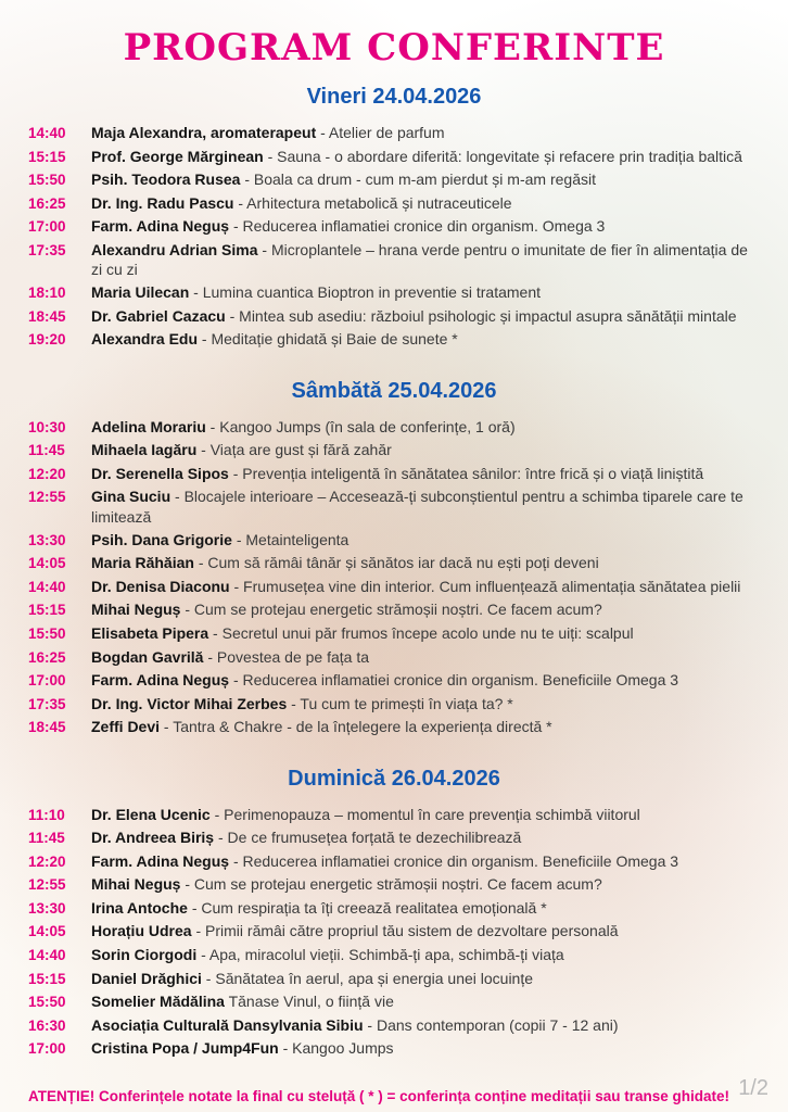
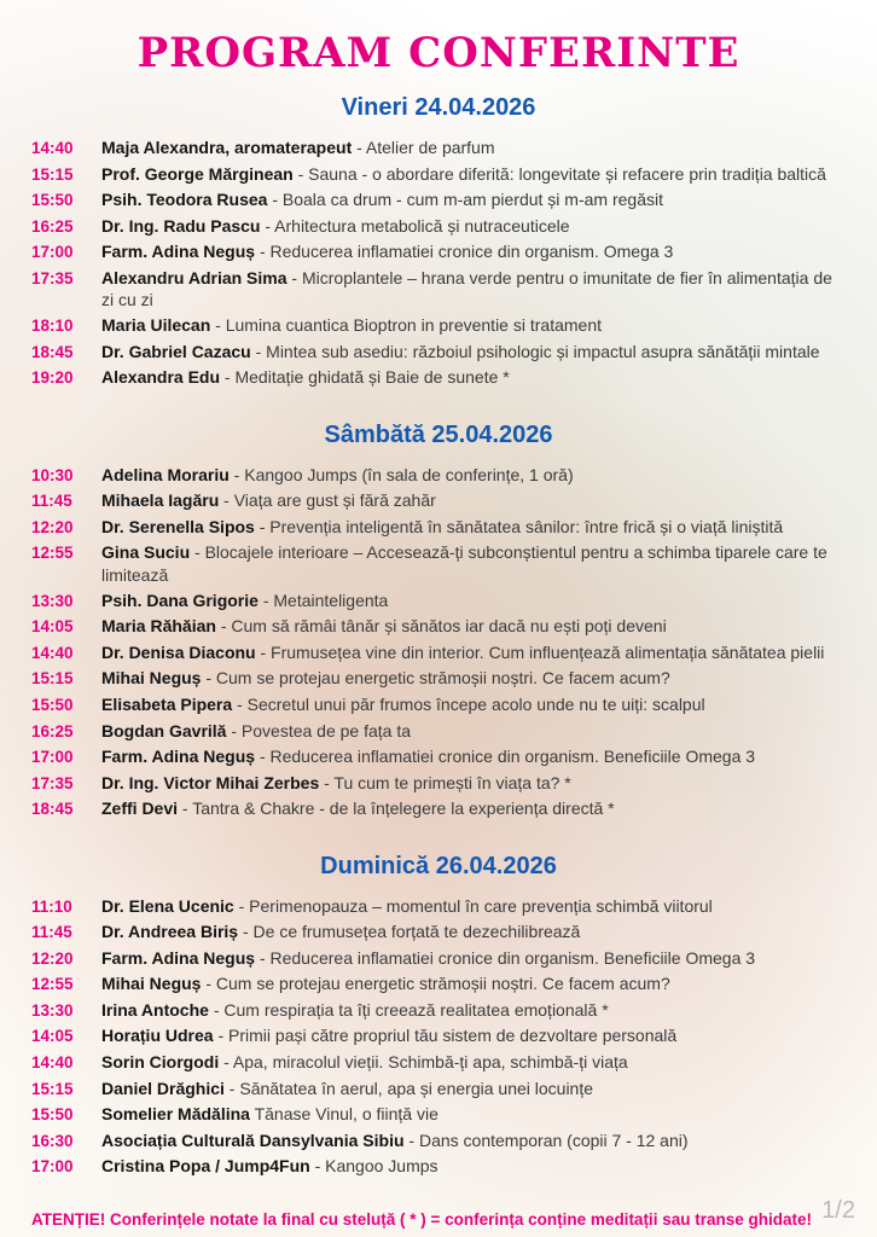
  PROGRAM CONFERINTE
  Vineri 24.04.2026
  14:40
  Maja Alexandra, aromaterapeut - Atelier de parfum
  15:15
  Prof. George Mărginean - Sauna - o abordare diferită: longevitate și refacere prin tradiția baltică
  15:50
  Psih. Teodora Rusea - Boala ca drum - cum m-am pierdut și m-am regăsit
  16:25
  Dr. Ing. Radu Pascu - Arhitectura metabolică și nutraceuticele
  17:00
  Farm. Adina Neguș - Reducerea inflamatiei cronice din organism. Omega 3
  17:35
  Alexandru Adrian Sima - Microplantele – hrana verde pentru o imunitate de fier în alimentația de zi cu zi
  18:10
  Maria Uilecan - Lumina cuantica Bioptron in preventie si tratament
  18:45
  Dr. Gabriel Cazacu - Mintea sub asediu: războiul psihologic și impactul asupra sănătății mintale
  19:20
  Alexandra Edu - Meditație ghidată și Baie de sunete *
  Sâmbătă 25.04.2026
  10:30
  Adelina Morariu - Kangoo Jumps (în sala de conferințe, 1 oră)
  11:45
  Mihaela Iagăru - Viața are gust și fără zahăr
  12:20
  Dr. Serenella Sipos - Prevenția inteligentă în sănătatea sânilor: între frică și o viață liniștită
  12:55
  Gina Suciu - Blocajele interioare – Accesează-ți subconștientul pentru a schimba tiparele care te limitează
  13:30
  Psih. Dana Grigorie - Metainteligenta
  14:05
  Maria Răhăian - Cum să rămâi tânăr și sănătos iar dacă nu ești poți deveni
  14:40
  Dr. Denisa Diaconu - Frumusețea vine din interior. Cum influențează alimentația sănătatea pielii
  15:15
  Mihai Neguș - Cum se protejau energetic strămoșii noștri. Ce facem acum?
  15:50
  Elisabeta Pipera - Secretul unui păr frumos începe acolo unde nu te uiți: scalpul
  16:25
  Bogdan Gavrilă - Povestea de pe fața ta
  17:00
  Farm. Adina Neguș - Reducerea inflamatiei cronice din organism. Beneficiile Omega 3
  17:35
  Dr. Ing. Victor Mihai Zerbes - Tu cum te primești în viața ta? *
  18:45
  Zeffi Devi - Tantra & Chakre - de la înțelegere la experiența directă *
  Duminică 26.04.2026
  11:10
  Dr. Elena Ucenic - Perimenopauza – momentul în care prevenția schimbă viitorul
  11:45
  Dr. Andreea Biriș - De ce frumusețea forțată te dezechilibrează
  12:20
  Farm. Adina Neguș - Reducerea inflamatiei cronice din organism. Beneficiile Omega 3
  12:55
  Mihai Neguș - Cum se protejau energetic strămoșii noștri. Ce facem acum?
  13:30
  Irina Antoche - Cum respirația ta îți creează realitatea emoțională *
  14:05
- Horațiu Udrea - Primii rămâi către propriul tău sistem de dezvoltare personală
+ Horațiu Udrea - Primii pași către propriul tău sistem de dezvoltare personală
  14:40
  Sorin Ciorgodi - Apa, miracolul vieții. Schimbă-ți apa, schimbă-ți viața
  15:15
  Daniel Drăghici - Sănătatea în aerul, apa și energia unei locuințe
  15:50
  Somelier Mădălina Tănase Vinul, o ființă vie
  16:30
  Asociația Culturală Dansylvania Sibiu - Dans contemporan (copii 7 - 12 ani)
  17:00
  Cristina Popa / Jump4Fun - Kangoo Jumps
  ATENȚIE! Conferințele notate la final cu steluță ( * ) = conferința conține meditații sau transe ghidate!
  1/2
